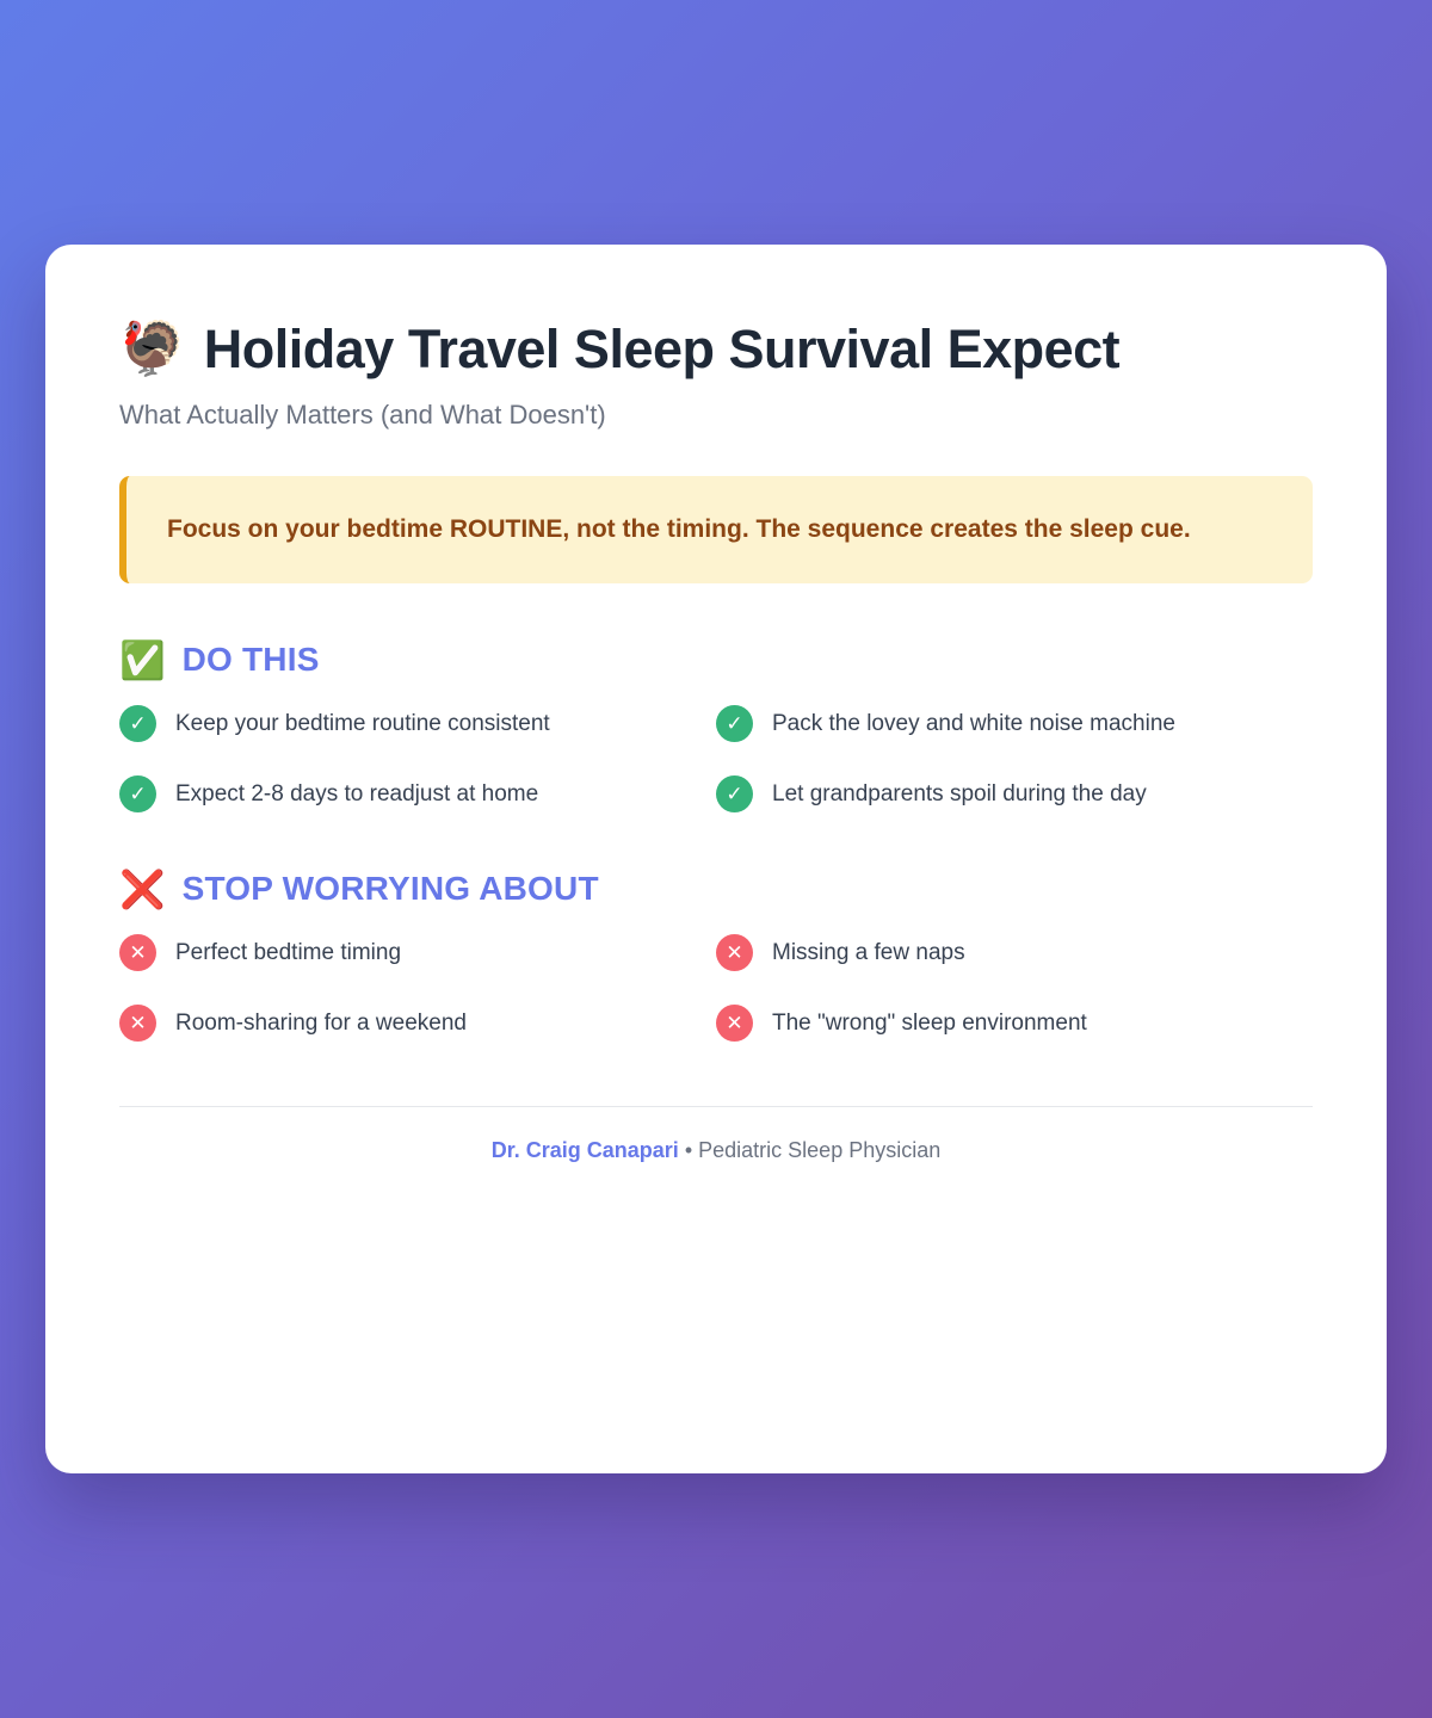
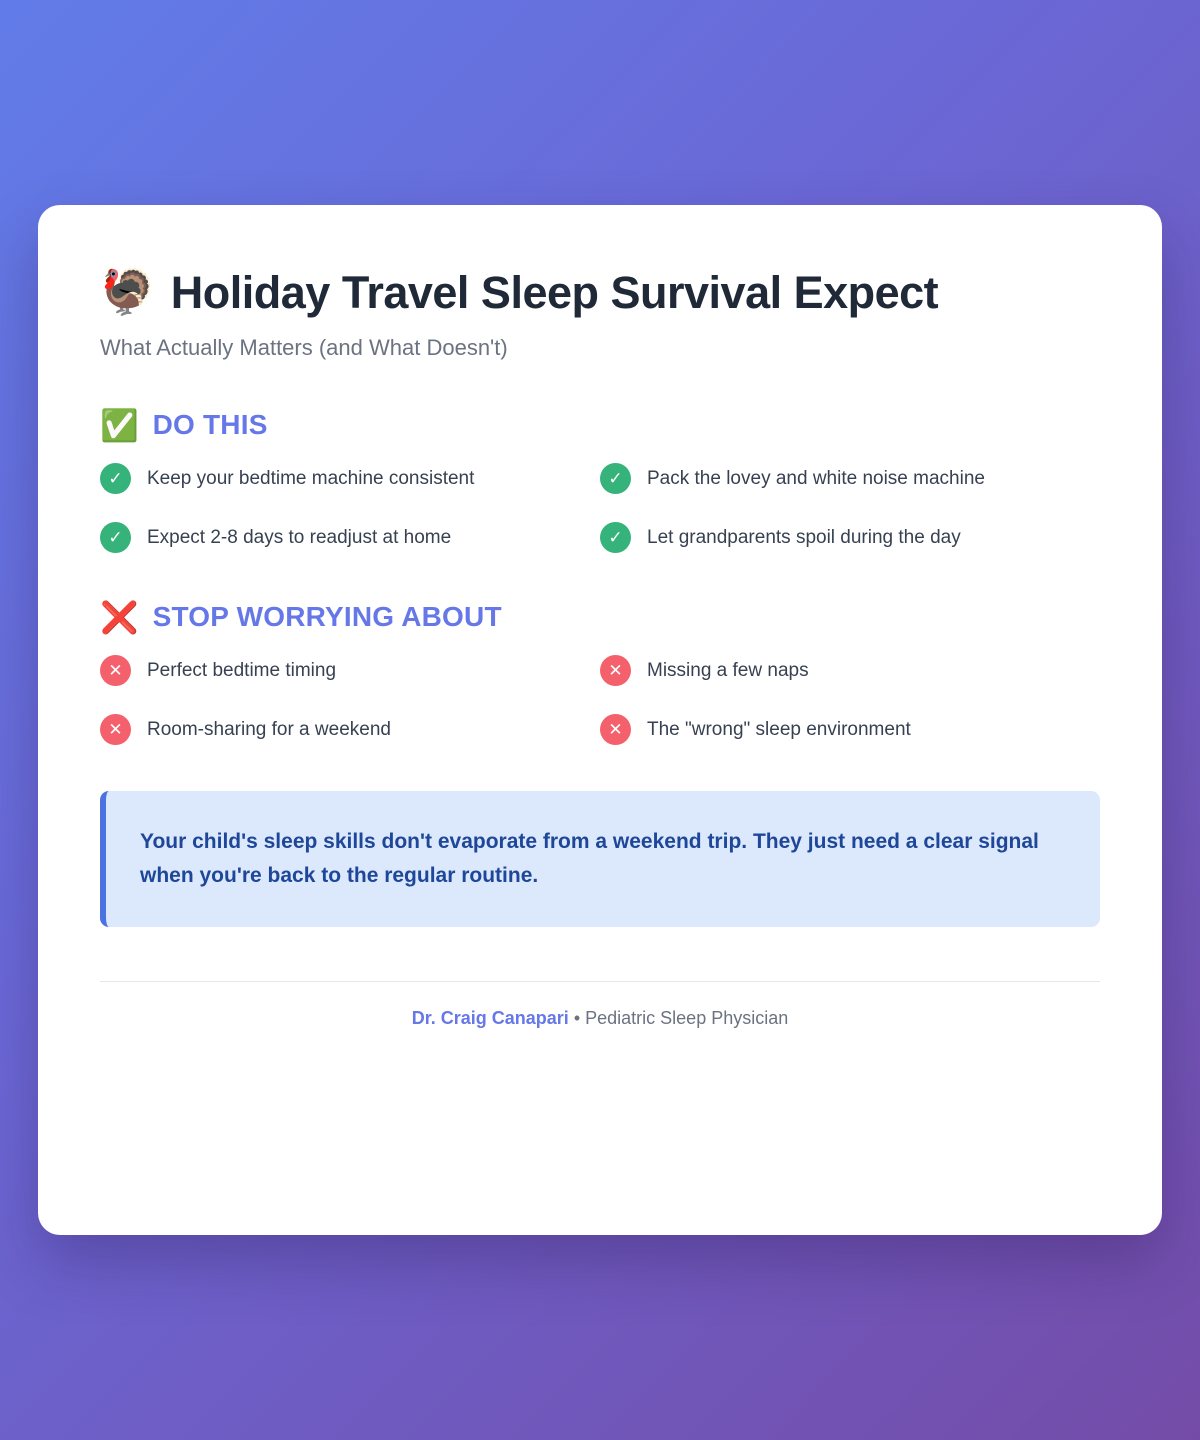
  🦃
  Holiday Travel Sleep Survival Expect
  What Actually Matters (and What Doesn't)
- Focus on your bedtime ROUTINE, not the timing. The sequence creates the sleep cue.
  ✅
  DO THIS
  ✓
- Keep your bedtime routine consistent
+ Keep your bedtime machine consistent
  ✓
  Pack the lovey and white noise machine
  ✓
  Expect 2-8 days to readjust at home
  ✓
  Let grandparents spoil during the day
  ❌
  STOP WORRYING ABOUT
  ✕
  Perfect bedtime timing
  ✕
  Missing a few naps
  ✕
  Room-sharing for a weekend
  ✕
  The "wrong" sleep environment
+ Your child's sleep skills don't evaporate from a weekend trip. They just need a clear signal when you're back to the regular routine.
  Dr. Craig Canapari • Pediatric Sleep Physician
